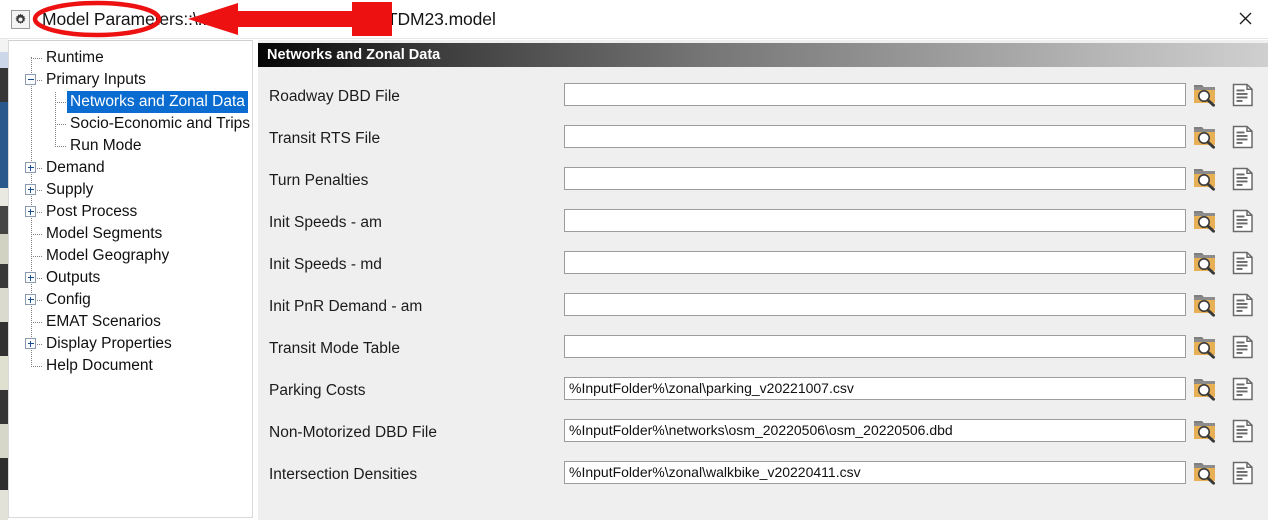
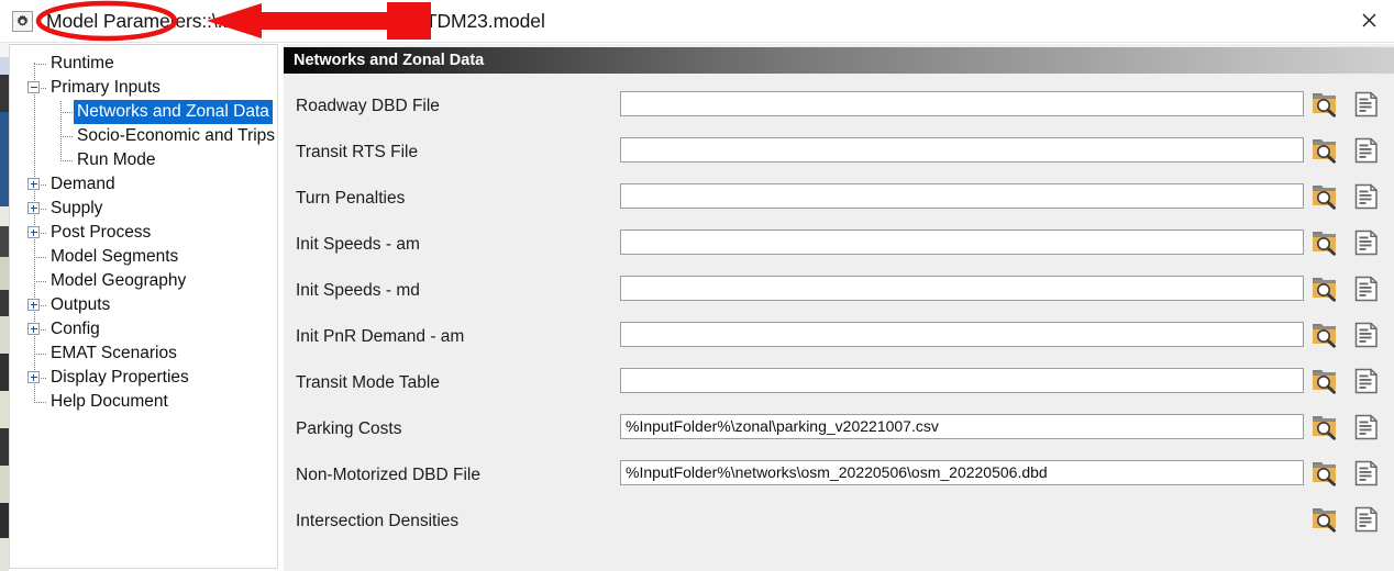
  Runtime
  Primary Inputs
  Networks and Zonal Data
  Socio-Economic and Trips
  Run Mode
  Demand
  Supply
  Post Process
  Model Segments
  Model Geography
  Outputs
  Config
  EMAT Scenarios
  Display Properties
  Help Document
  Networks and Zonal Data
  Roadway DBD File
  Transit RTS File
  Turn Penalties
  Init Speeds - am
  Init Speeds - md
  Init PnR Demand - am
  Transit Mode Table
  Parking Costs
  %InputFolder%\zonal\parking_v20221007.csv
  Non-Motorized DBD File
  %InputFolder%\networks\osm_20220506\osm_20220506.dbd
  Intersection Densities
- %InputFolder%\zonal\walkbike_v20220411.csv
